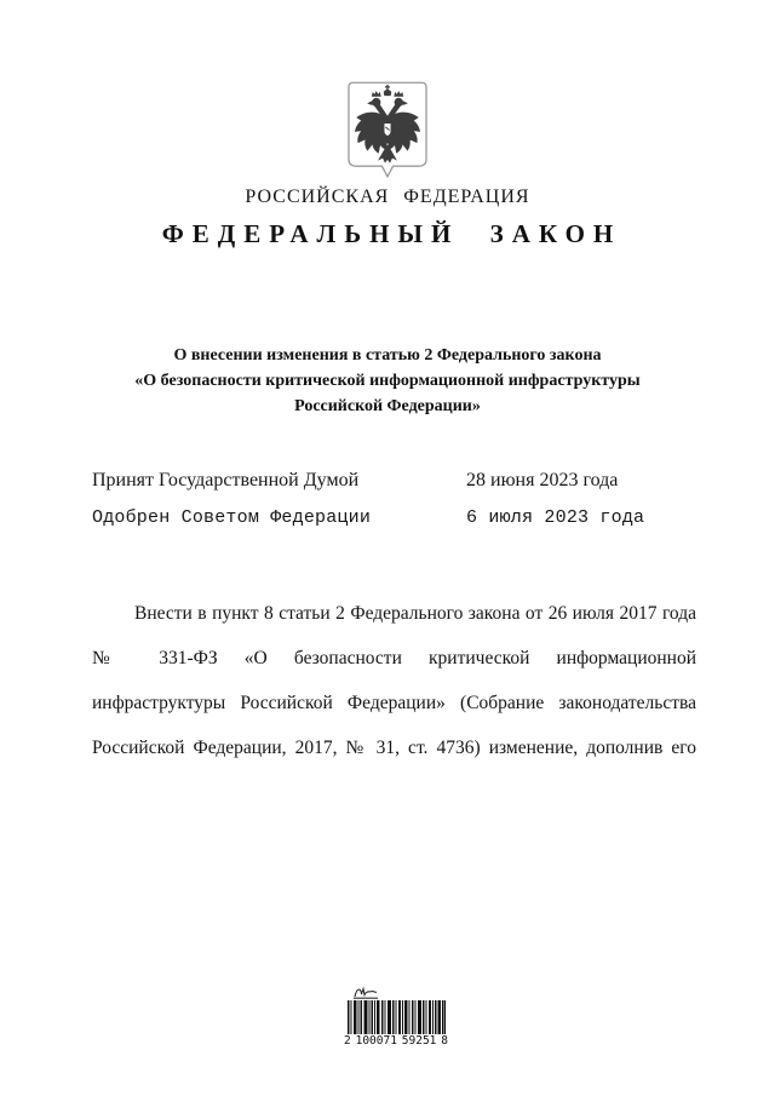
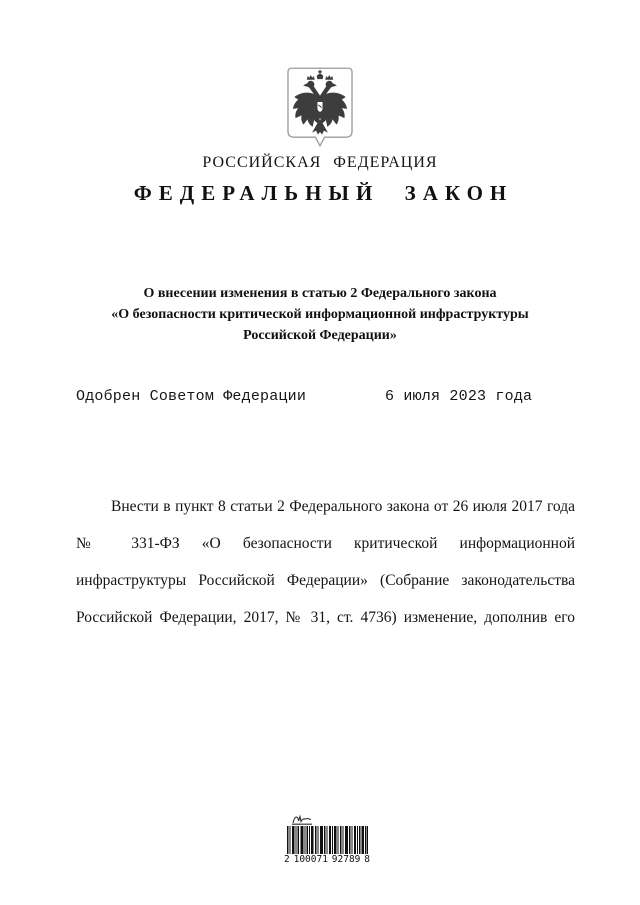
  РОССИЙСКАЯ ФЕДЕРАЦИЯ
  ФЕДЕРАЛЬНЫЙ ЗАКОН
  О внесении изменения в статью 2 Федерального закона
  «О безопасности критической информационной инфраструктуры
  Российской Федерации»
- Принят Государственной Думой
- 28 июня 2023 года
  Одобрен Советом Федерации
  6 июля 2023 года
  Внести в пункт 8 статьи 2 Федерального закона от 26 июля 2017 года
  № 331-ФЗ «О безопасности критической информационной
  инфраструктуры Российской Федерации» (Собрание законодательства
  Российской Федерации, 2017, № 31, ст. 4736) изменение, дополнив его
  2
  100071
- 59251
+ 92789
  8
